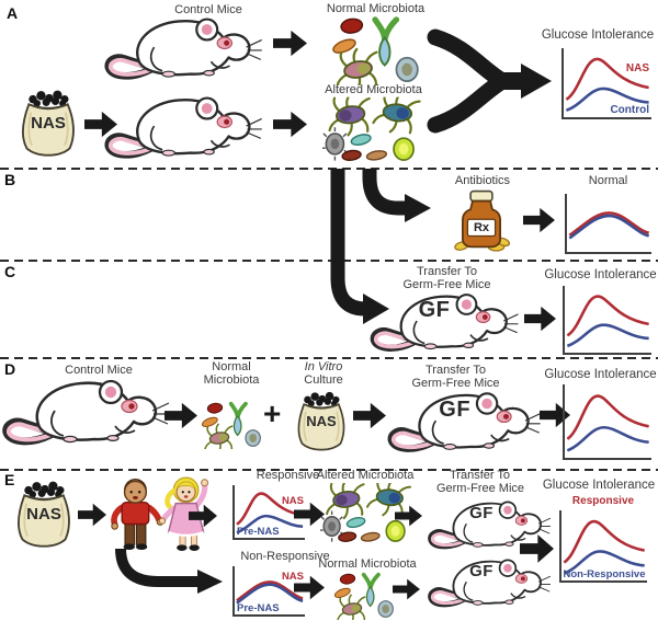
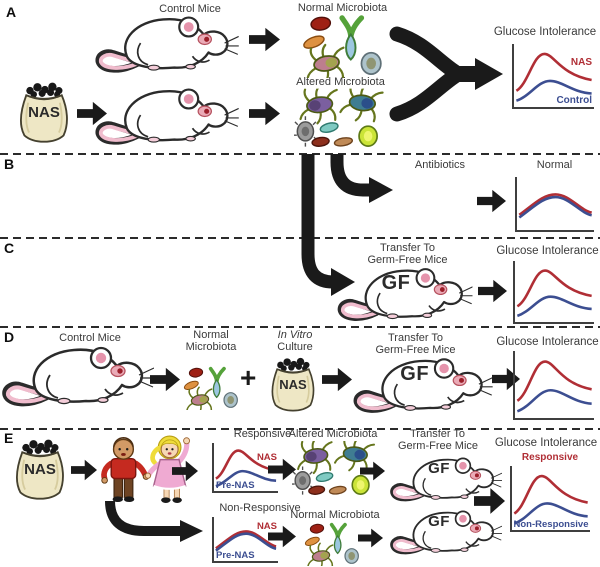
  A
  Control Mice
  NAS
  Normal Microbiota
  Altered Microbiota
  Glucose Intolerance
  NAS
  Control
  B
  Antibiotics
- Rx
  Normal
  C
  Transfer To
  Germ-Free Mice
  GF
  Glucose Intolerance
  D
  Control Mice
  Normal
  Microbiota
  +
  In Vitro
  Culture
  NAS
  Transfer To
  Germ-Free Mice
  GF
  Glucose Intolerance
  E
  NAS
  Responsive
  NAS
  Pre-NAS
  Non-Responsive
  NAS
  Pre-NAS
  Altered Microbiota
  Transfer To
  Germ-Free Mice
  GF
  Normal Microbiota
  GF
  Glucose Intolerance
  Responsive
  Non-Responsive
